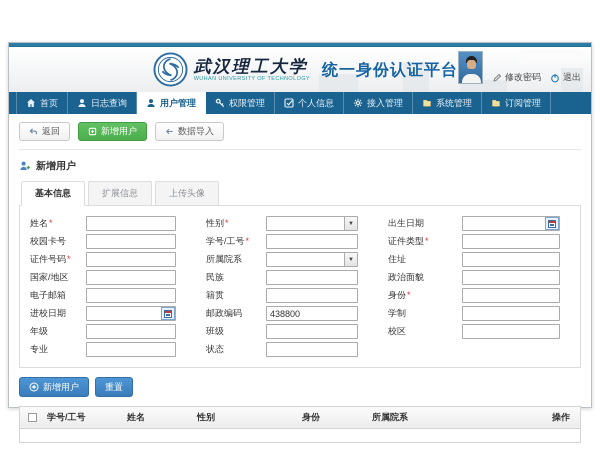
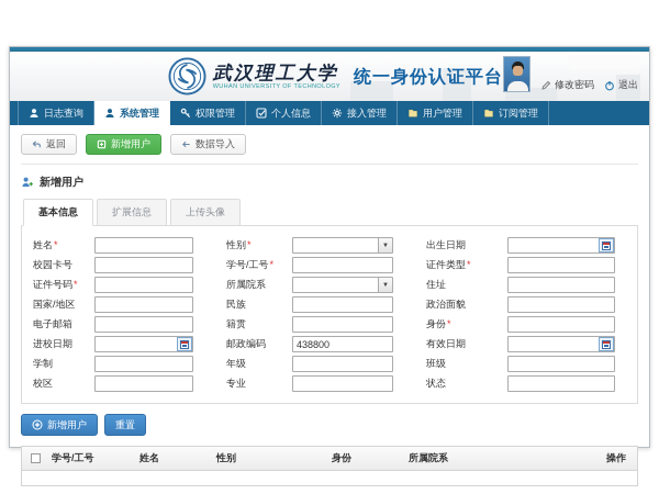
  武汉理工大学
  统一身份认证平台
  修改密码
  退出
- 首页
  日志查询
- 用户管理
+ 系统管理
  权限管理
  个人信息
  接入管理
- 系统管理
+ 用户管理
  订阅管理
  返回
  新增用户
  数据导入
  新增用户
  基本信息
  扩展信息
  上传头像
  姓名*
  性别*
  出生日期
  校园卡号
  学号/工号*
  证件类型*
  证件号码*
  所属院系
  住址
  国家/地区
  民族
  政治面貌
  电子邮箱
  籍贯
  身份*
  进校日期
  邮政编码
  438800
+ 有效日期
  学制
  年级
  班级
  校区
  专业
  状态
  新增用户
  重置
  学号/工号
  姓名
  性别
  身份
  所属院系
  操作
